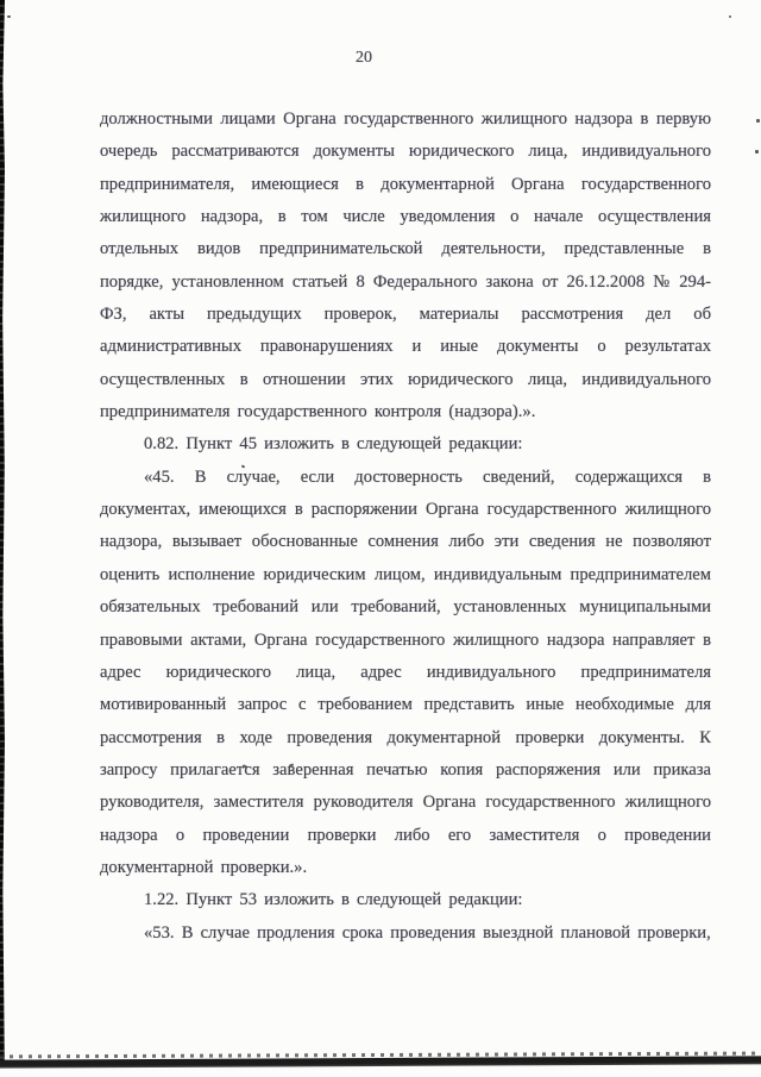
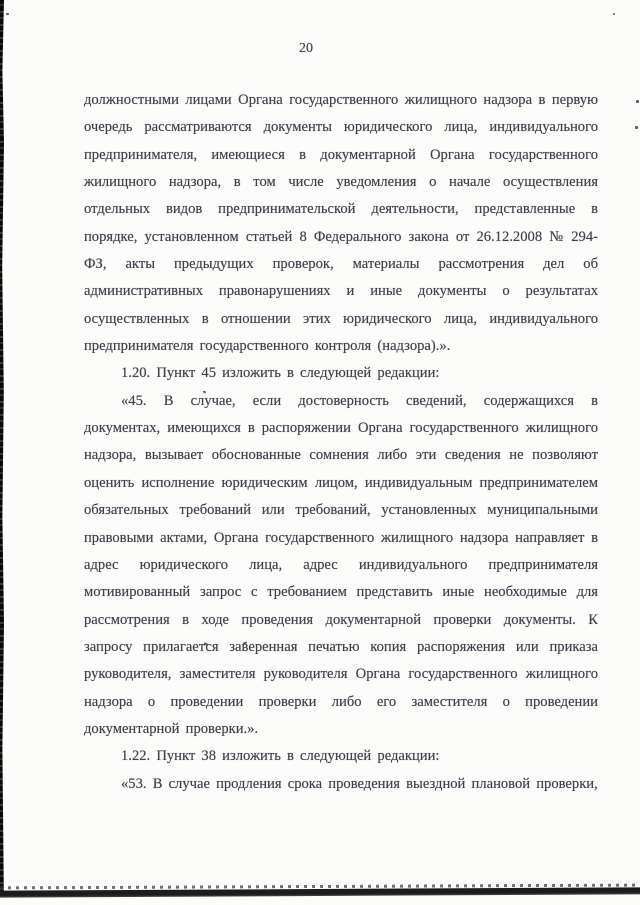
  20
  должностными лицами Органа государственного жилищного надзора в первую очередь рассматриваются документы юридического лица, индивидуального предпринимателя, имеющиеся в документарной Органа государственного жилищного надзора, в том числе уведомления о начале осуществления отдельных видов предпринимательской деятельности, представленные в порядке, установленном статьей 8 Федерального закона от 26.12.2008 № 294-ФЗ, акты предыдущих проверок, материалы рассмотрения дел об административных правонарушениях и иные документы о результатах осуществленных в отношении этих юридического лица, индивидуального предпринимателя государственного контроля (надзора).».
- 0.82. Пункт 45 изложить в следующей редакции:
+ 1.20. Пункт 45 изложить в следующей редакции:
  «45. В случае, если достоверность сведений, содержащихся в документах, имеющихся в распоряжении Органа государственного жилищного надзора, вызывает обоснованные сомнения либо эти сведения не позволяют оценить исполнение юридическим лицом, индивидуальным предпринимателем обязательных требований или требований, установленных муниципальными правовыми актами, Органа государственного жилищного надзора направляет в адрес юридического лица, адрес индивидуального предпринимателя мотивированный запрос с требованием представить иные необходимые для рассмотрения в ходе проведения документарной проверки документы. К запросу прилагается заверенная печатью копия распоряжения или приказа руководителя, заместителя руководителя Органа государственного жилищного надзора о проведении проверки либо его заместителя о проведении документарной проверки.».
- 1.22. Пункт 53 изложить в следующей редакции:
+ 1.22. Пункт 38 изложить в следующей редакции:
  «53. В случае продления срока проведения выездной плановой проверки,
